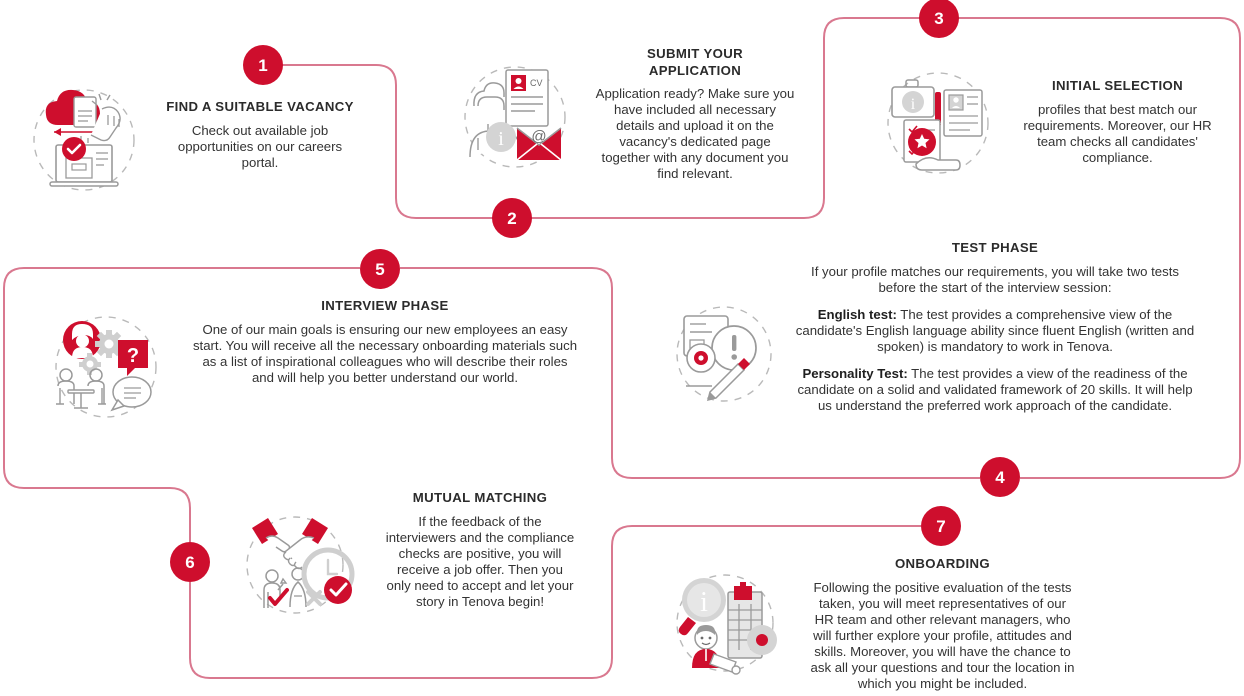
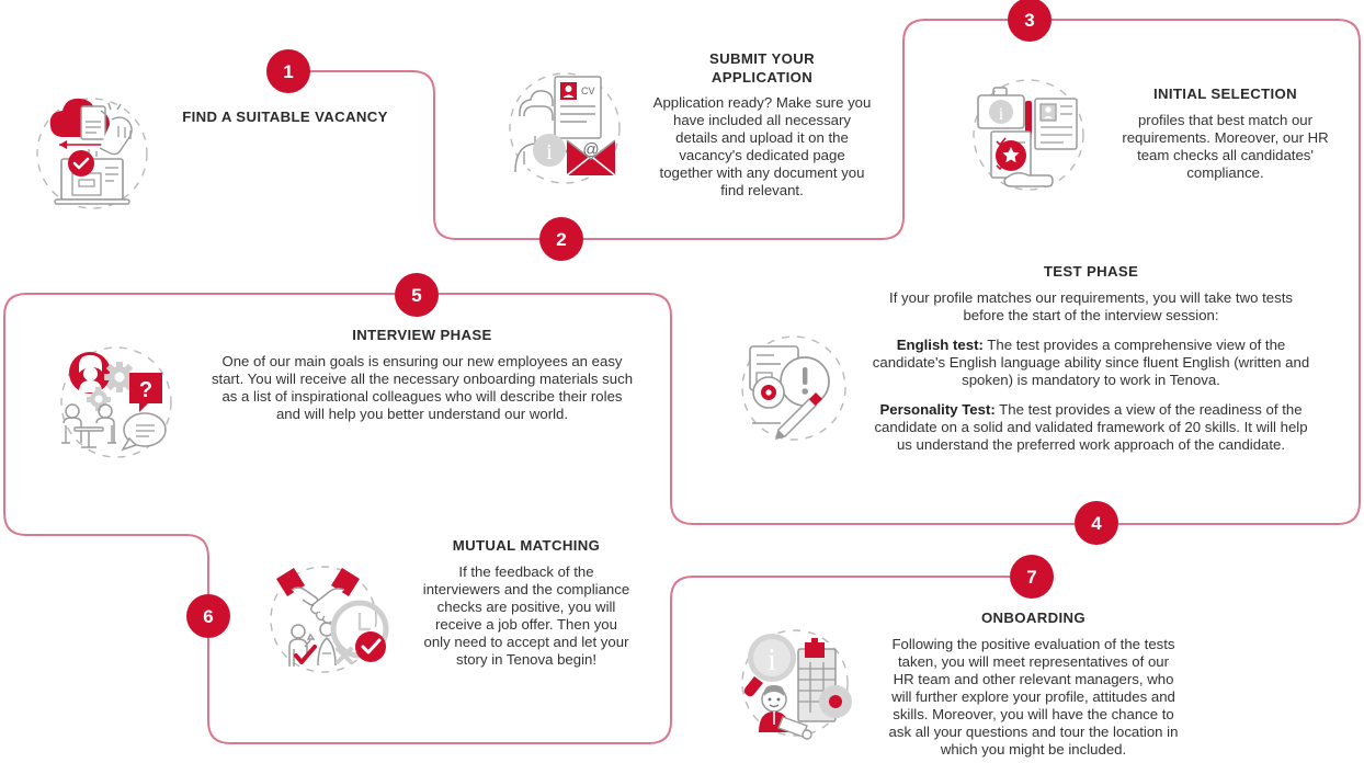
  1
  2
  3
  4
  5
  6
  7
  FIND A SUITABLE VACANCY
- Check out available job opportunities on our careers portal.
  CV
  i
  @
  SUBMIT YOUR
  APPLICATION
  Application ready? Make sure you have included all necessary details and upload it on the vacancy's dedicated page together with any document you find relevant.
  i
  INITIAL SELECTION
  profiles that best match our requirements. Moreover, our HR team checks all candidates' compliance.
  TEST PHASE
  If your profile matches our requirements, you will take two tests before the start of the interview session:
  English test: The test provides a comprehensive view of the candidate's English language ability since fluent English (written and spoken) is mandatory to work in Tenova.
  Personality Test: The test provides a view of the readiness of the candidate on a solid and validated framework of 20 skills. It will help us understand the preferred work approach of the candidate.
  ?
  INTERVIEW PHASE
  One of our main goals is ensuring our new employees an easy start. You will receive all the necessary onboarding materials such as a list of inspirational colleagues who will describe their roles and will help you better understand our world.
  MUTUAL MATCHING
  If the feedback of the interviewers and the compliance checks are positive, you will receive a job offer. Then you only need to accept and let your story in Tenova begin!
  i
  ONBOARDING
  Following the positive evaluation of the tests taken, you will meet representatives of our HR team and other relevant managers, who will further explore your profile, attitudes and skills. Moreover, you will have the chance to ask all your questions and tour the location in which you might be included.
